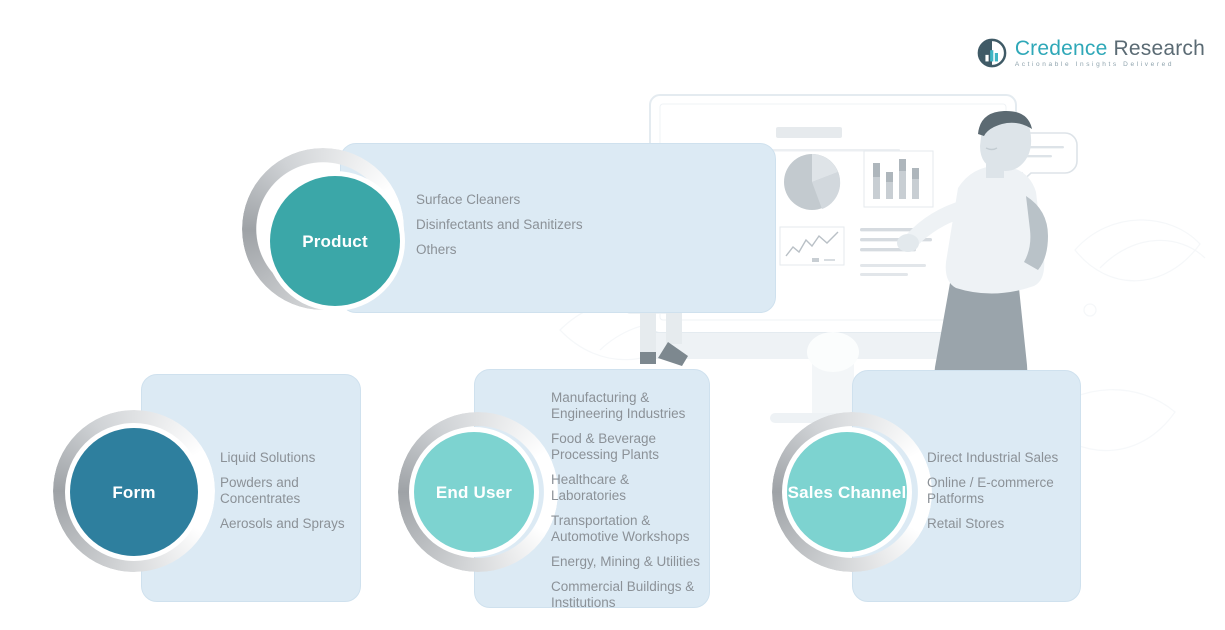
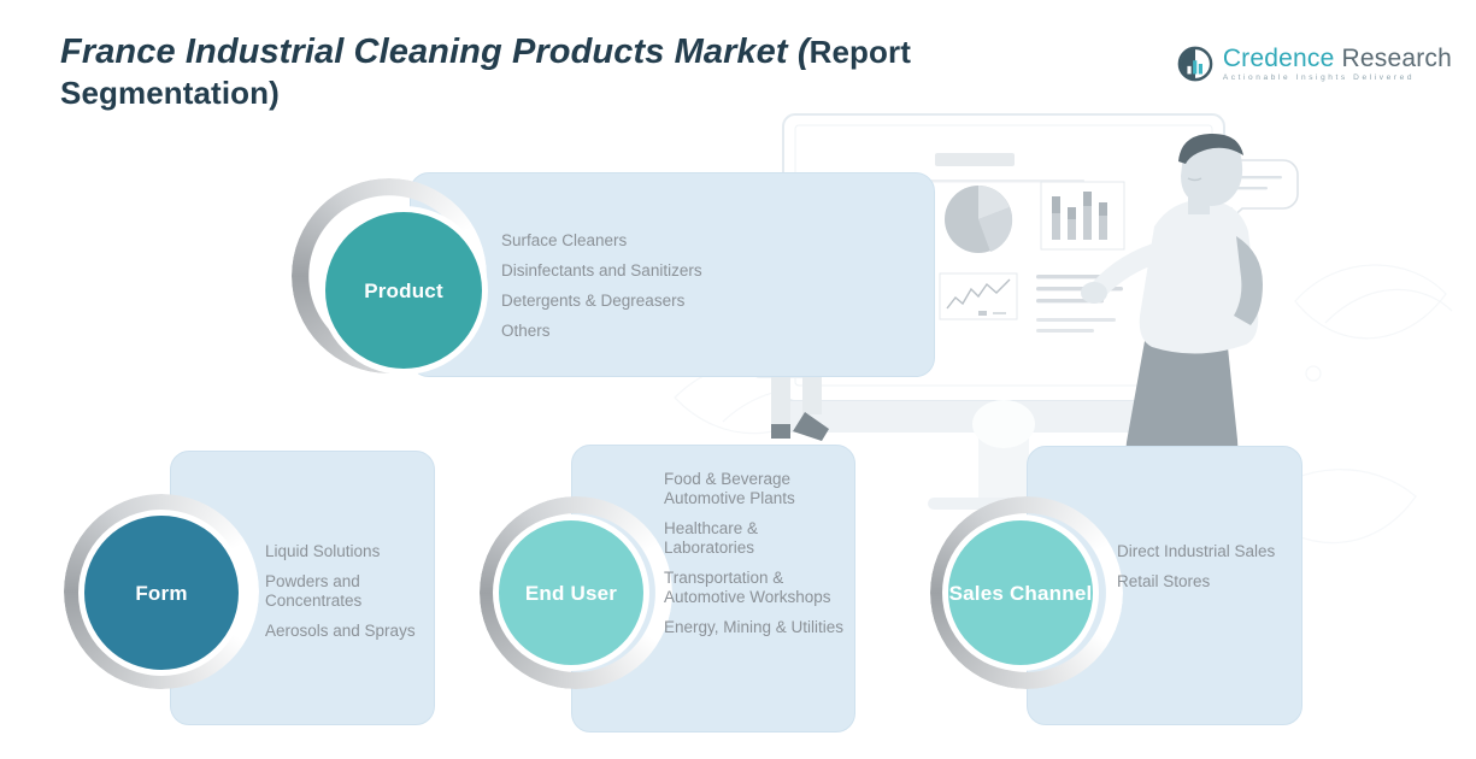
+ France Industrial Cleaning Products Market (Report Segmentation)
  Credence Research
  Product
  Surface Cleaners
  Disinfectants and Sanitizers
+ Detergents & Degreasers
  Others
  Form
  Liquid Solutions
  Powders and Concentrates
  Aerosols and Sprays
  End User
- Manufacturing & Engineering Industries
- Food & Beverage Processing Plants
+ Food & Beverage Automotive Plants
  Healthcare & Laboratories
  Transportation & Automotive Workshops
  Energy, Mining & Utilities
- Commercial Buildings & Institutions
  Sales Channel
  Direct Industrial Sales
- Online / E-commerce Platforms
  Retail Stores
